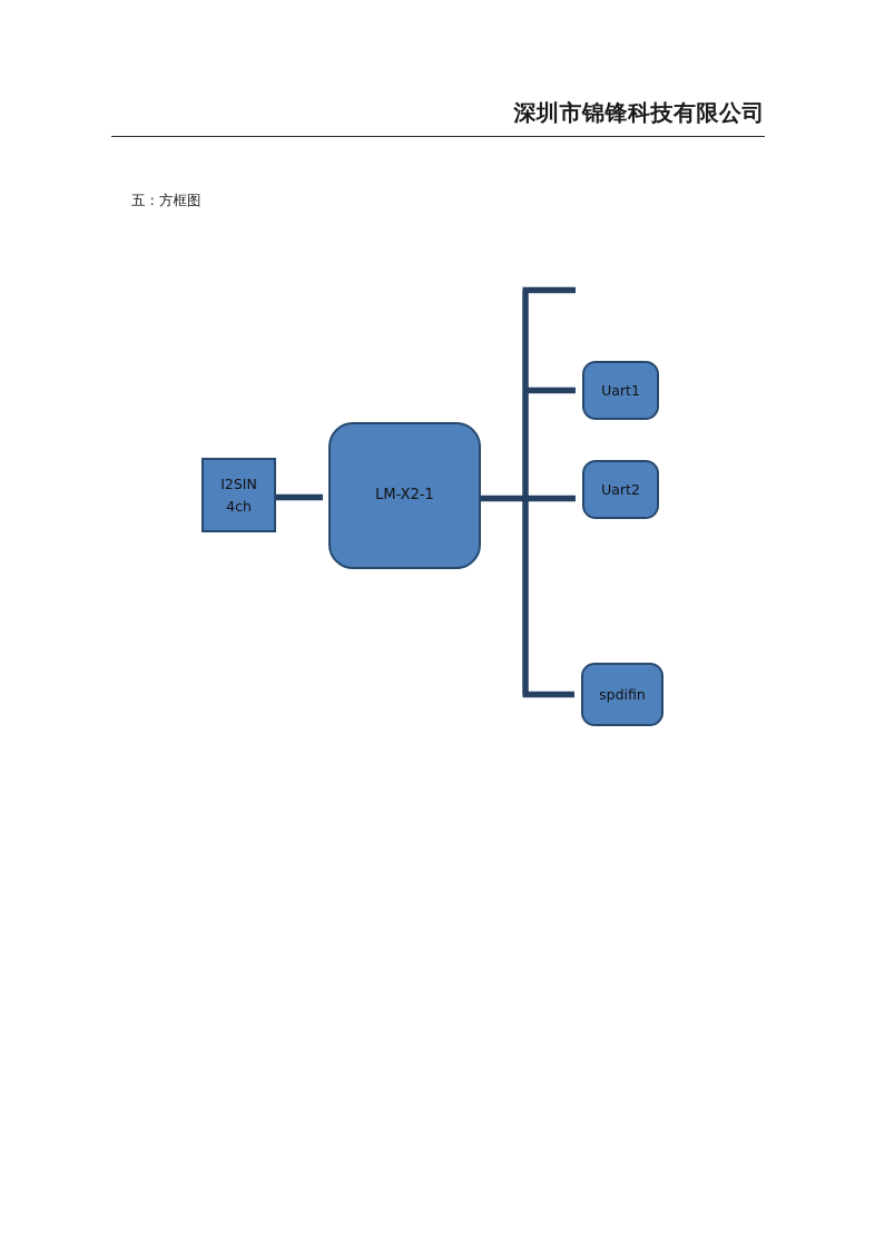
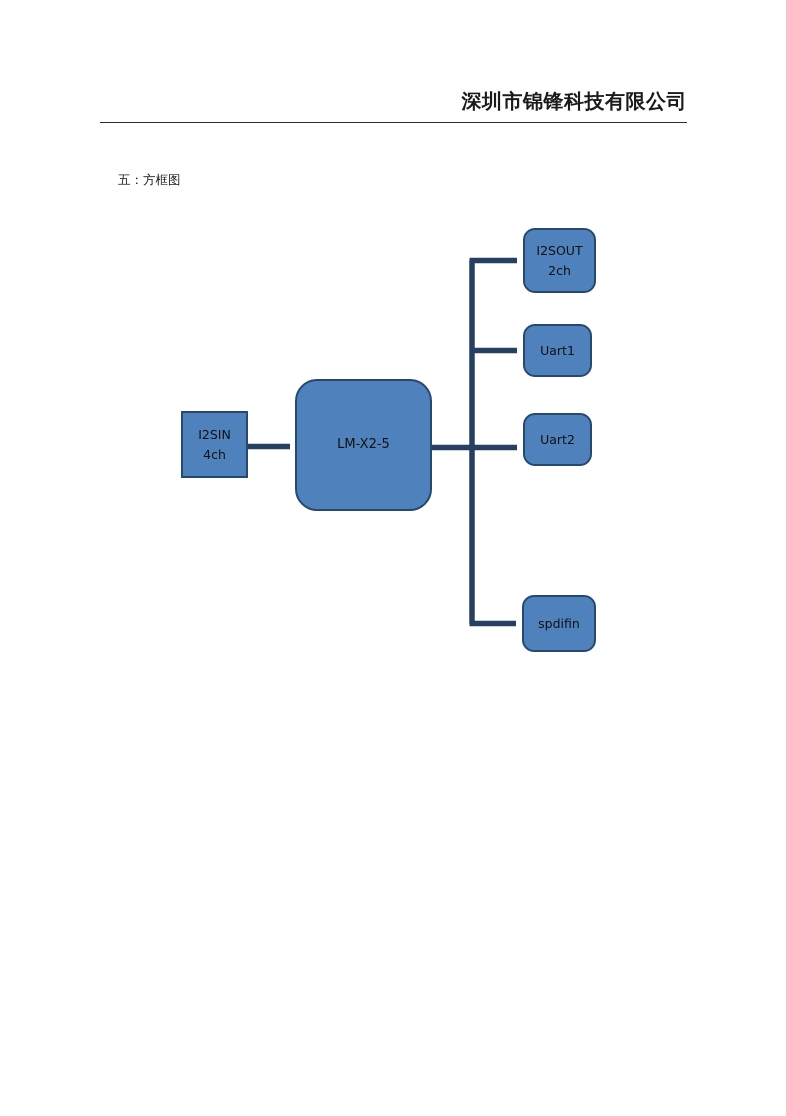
  深圳市锦锋科技有限公司
  五：方框图
  I2SIN
  4ch
- LM-X2-1
+ LM-X2-5
+ I2SOUT
+ 2ch
  Uart1
  Uart2
  spdifin
